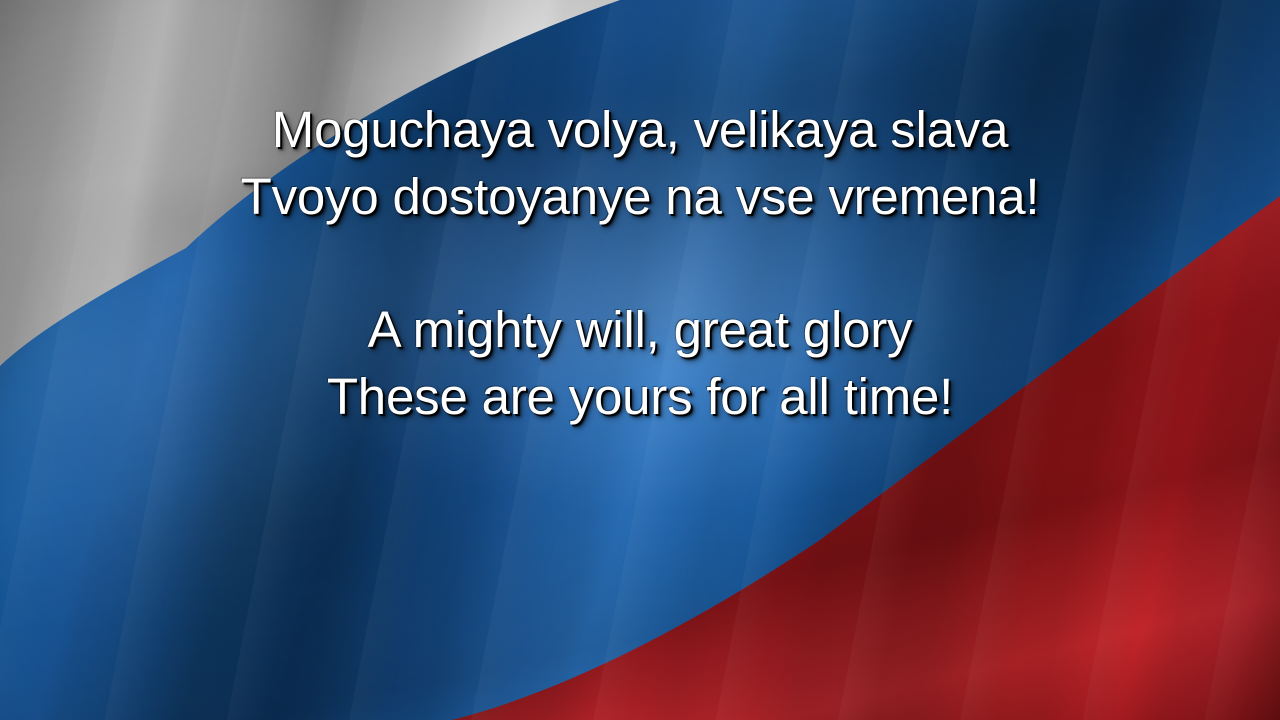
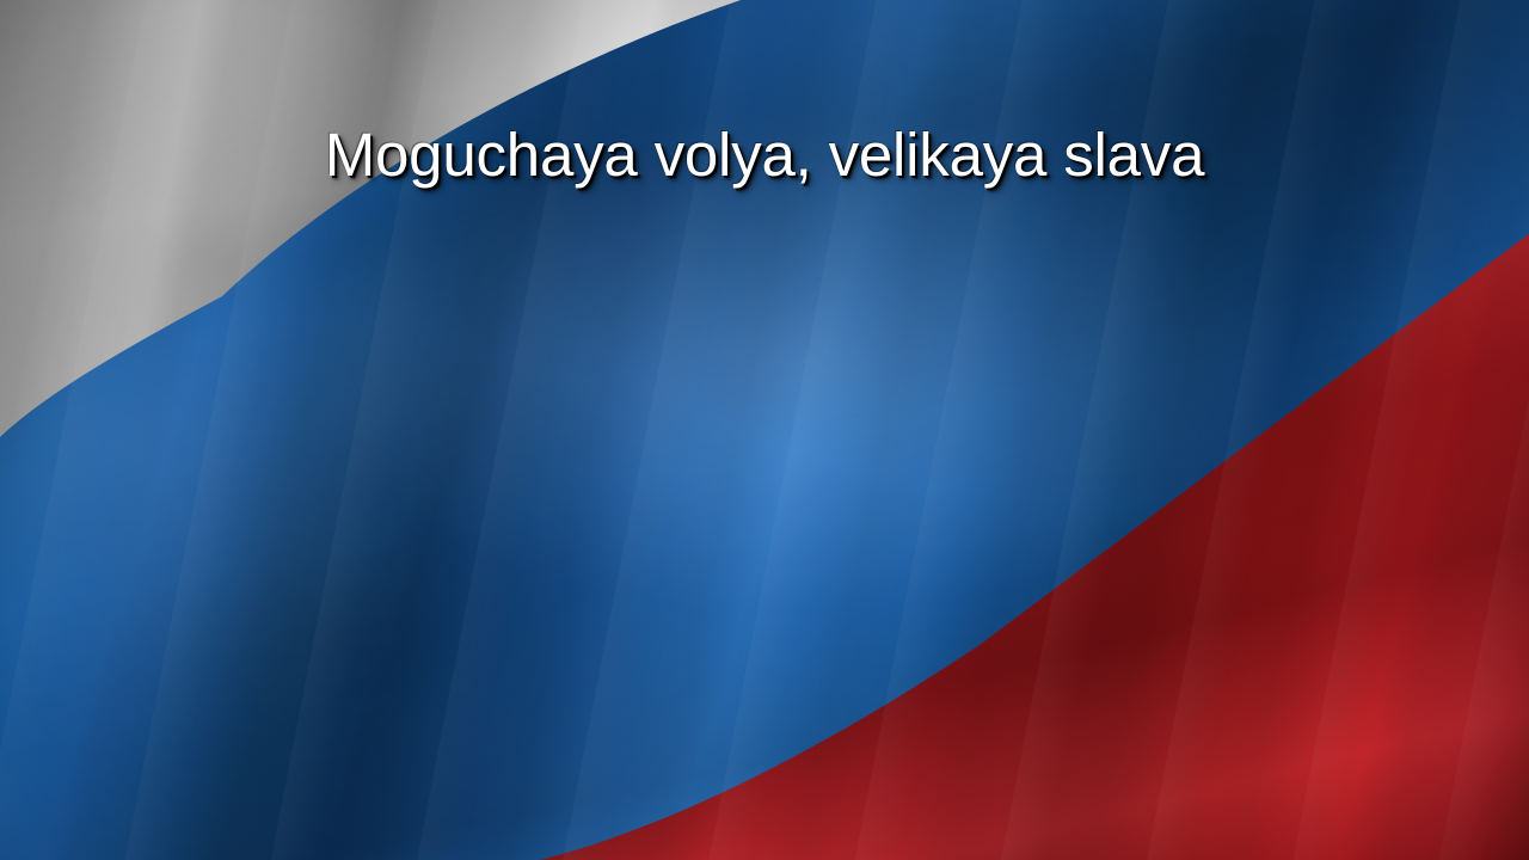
  Moguchaya volya, velikaya slava
- Tvoyo dostoyanye na vse vremena!
- A mighty will, great glory
- These are yours for all time!
